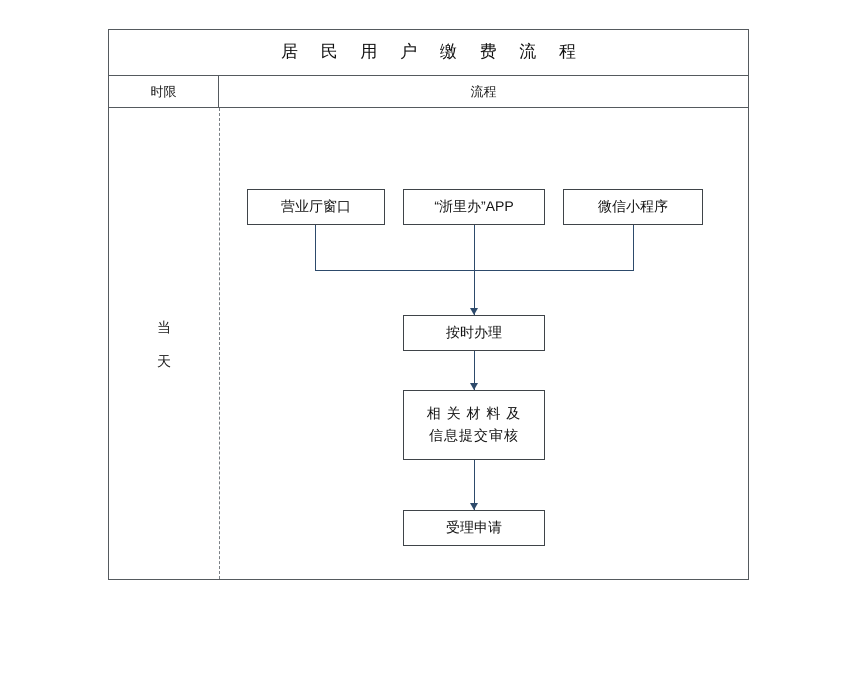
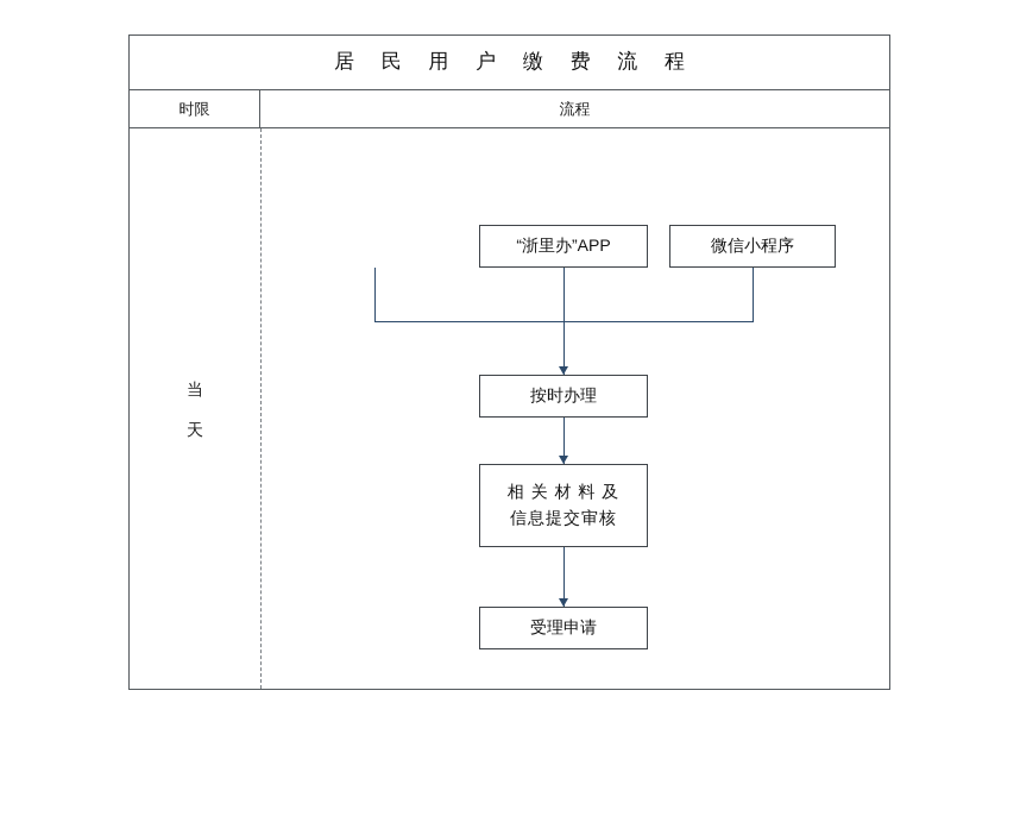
  居 民 用 户 缴 费 流 程
  时限
  流程
  当
  天
- 营业厅窗口
  “浙里办”APP
  微信小程序
  按时办理
  相 关 材 料 及
  信息提交审核
  受理申请
